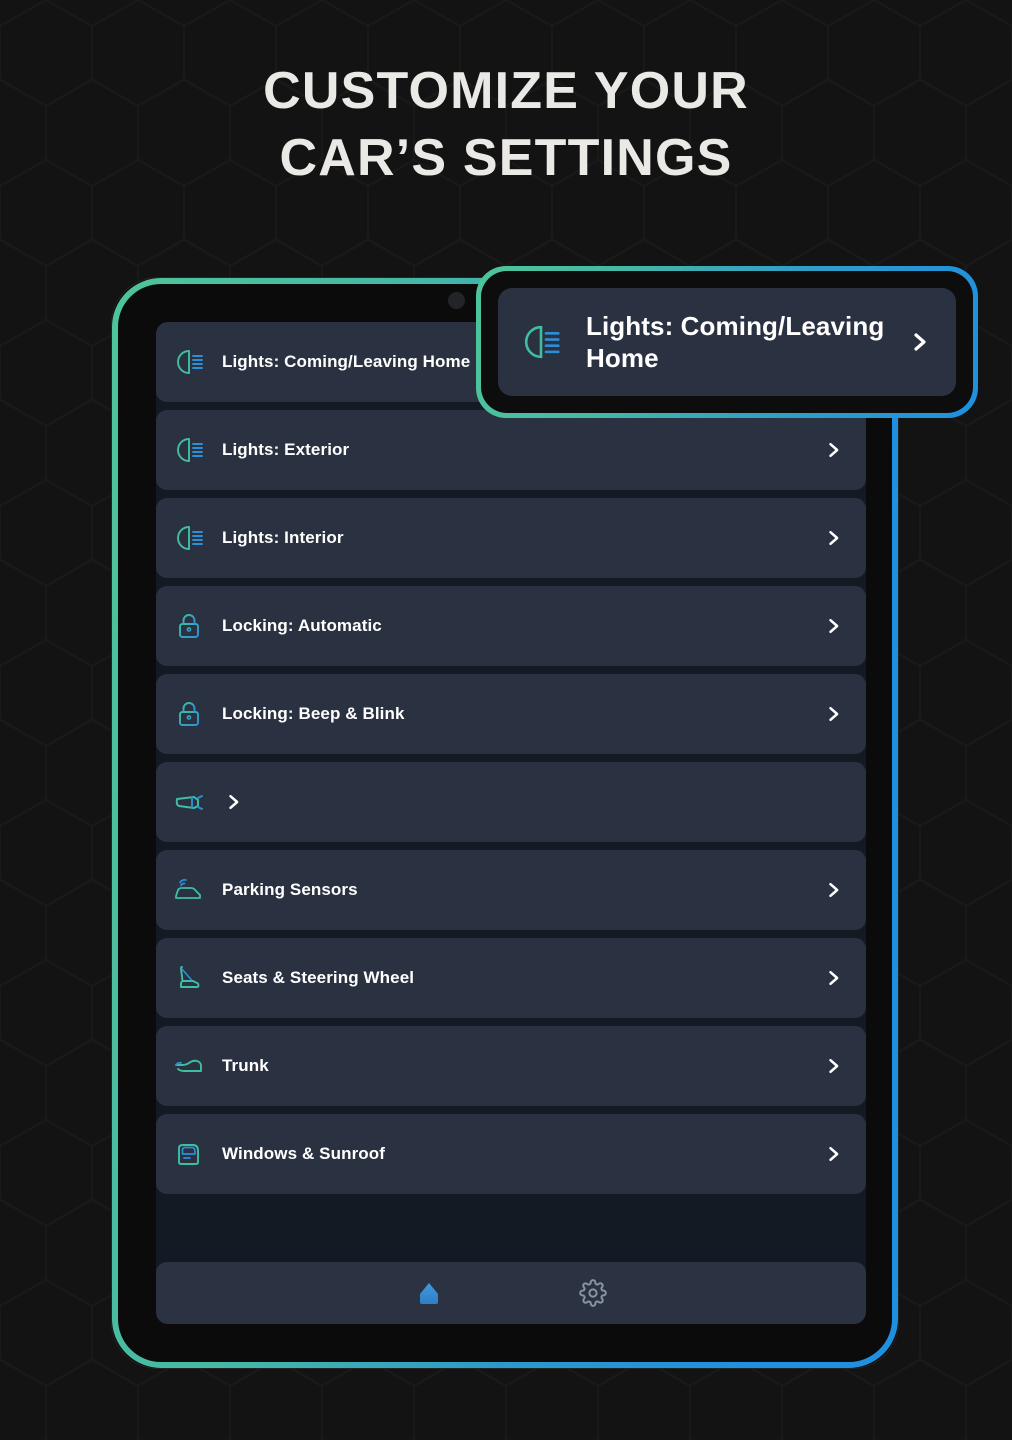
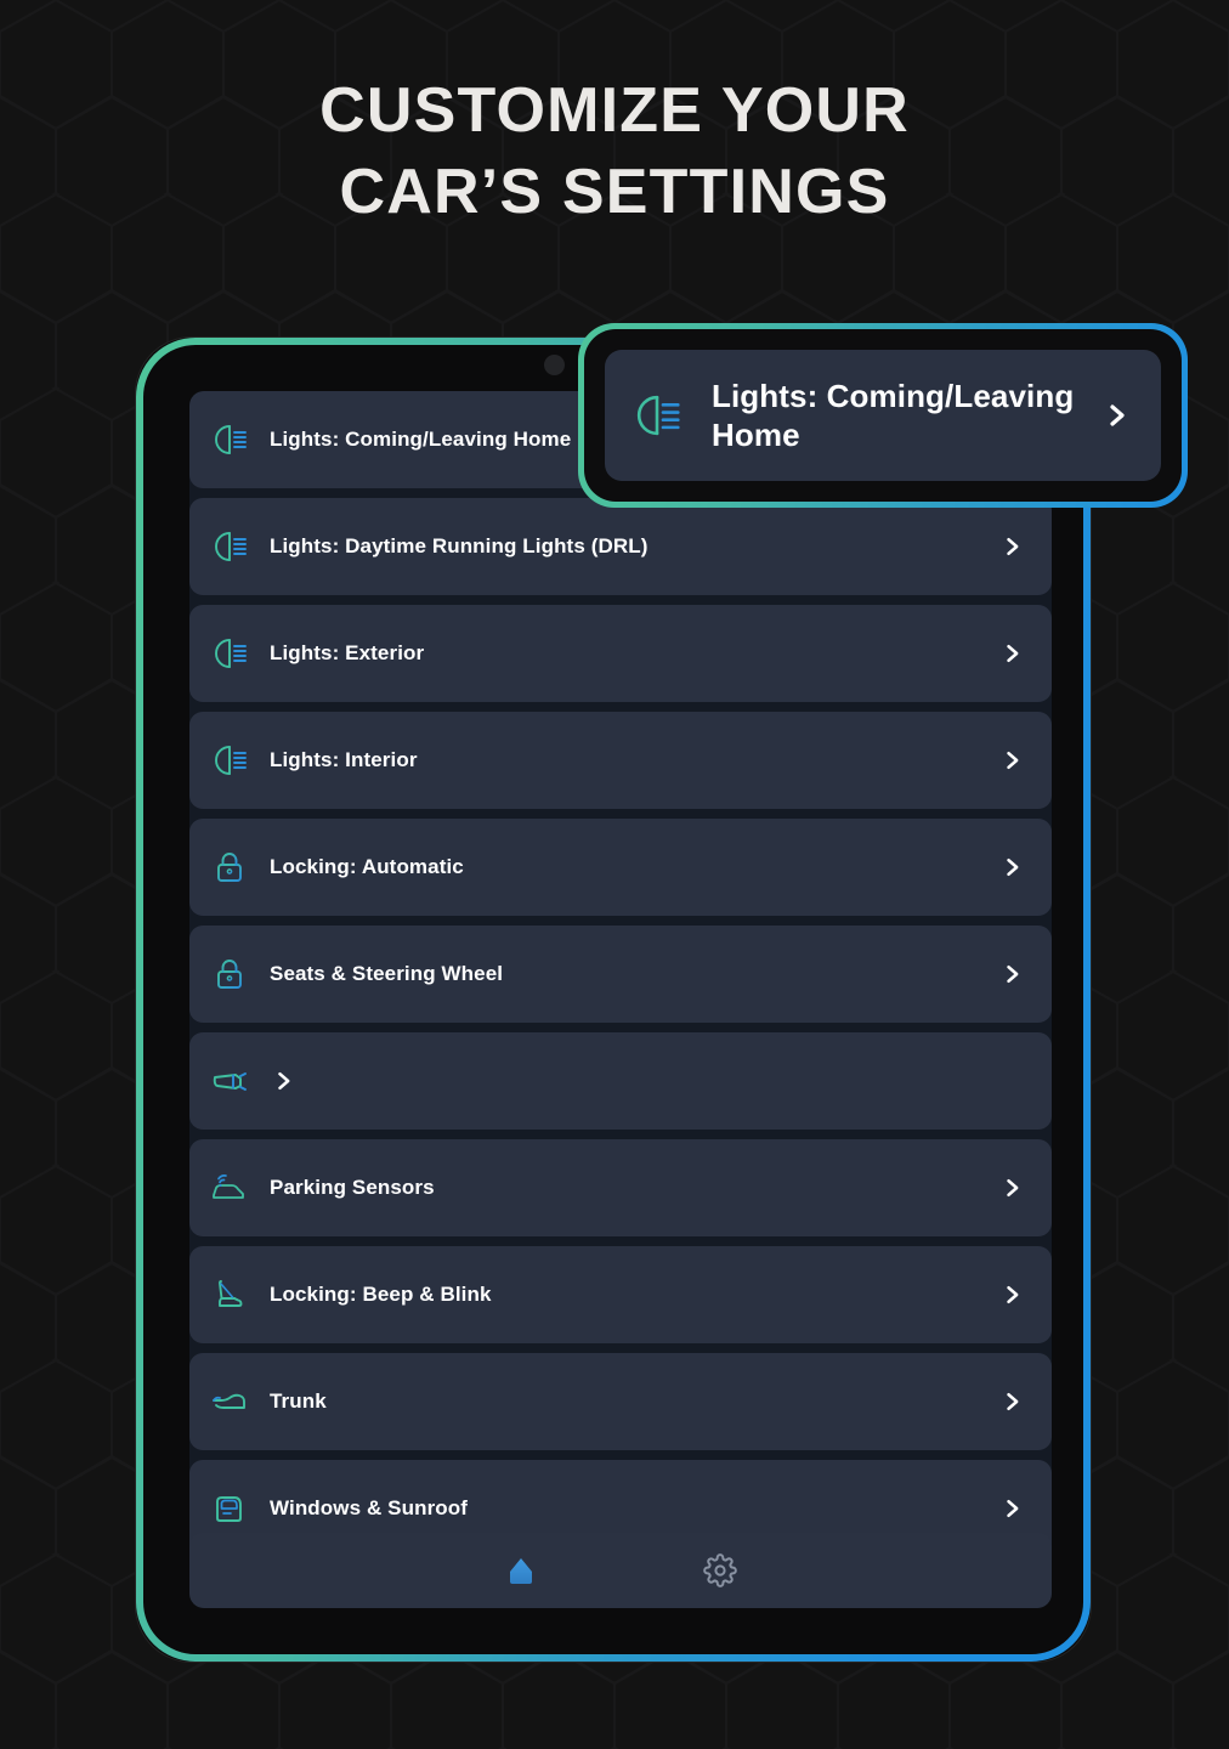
  CUSTOMIZE YOUR
  CAR’S SETTINGS
  Lights: Coming/Leaving Home
+ Lights: Daytime Running Lights (DRL)
  Lights: Exterior
  Lights: Interior
  Locking: Automatic
- Locking: Beep & Blink
+ Seats & Steering Wheel
  Parking Sensors
- Seats & Steering Wheel
+ Locking: Beep & Blink
  Trunk
  Windows & Sunroof
  Lights: Coming/Leaving Home
